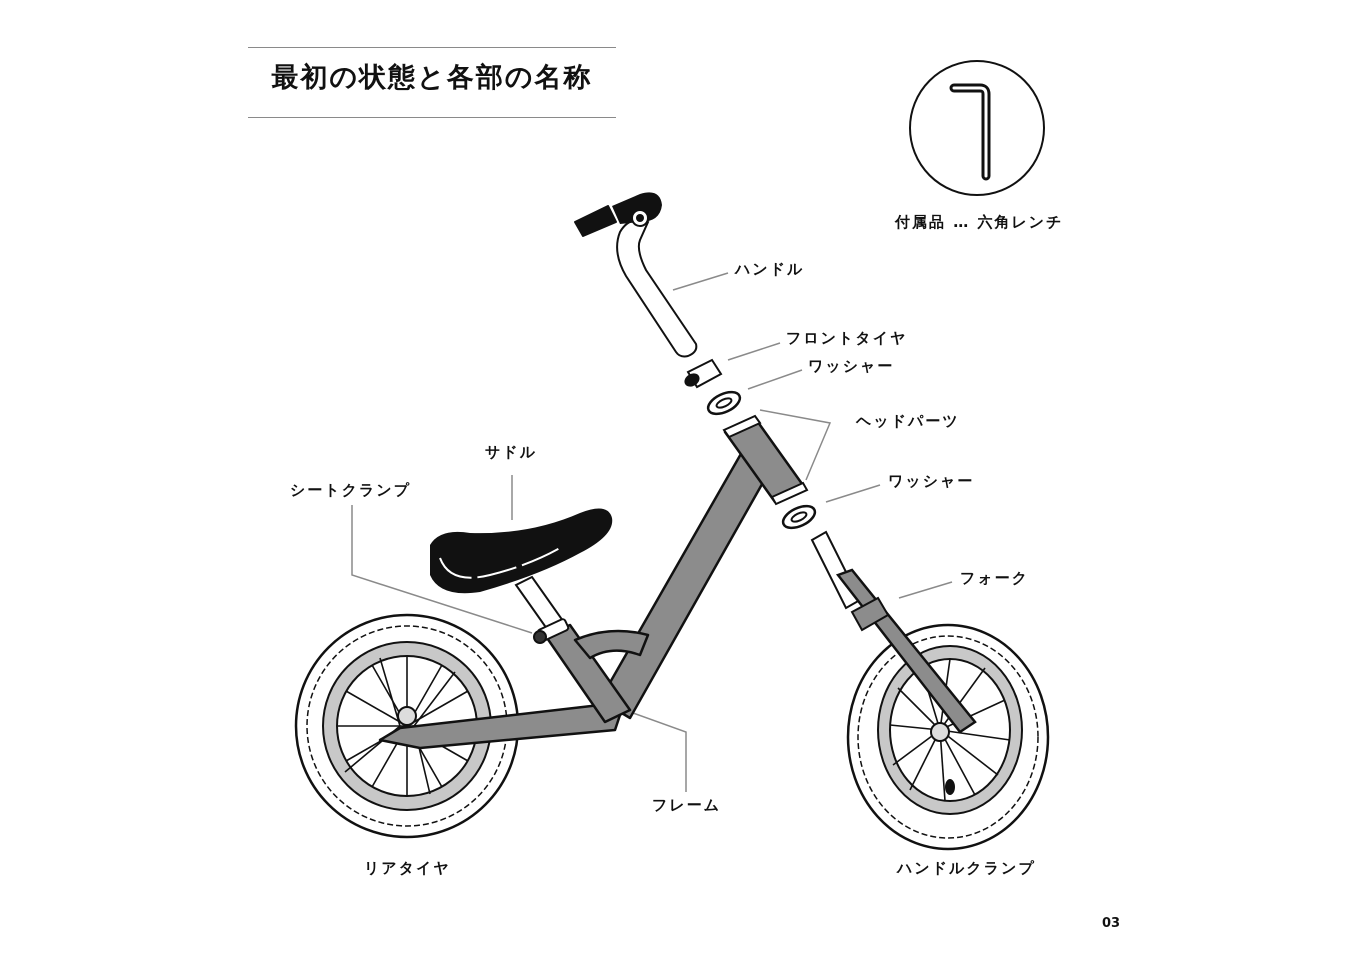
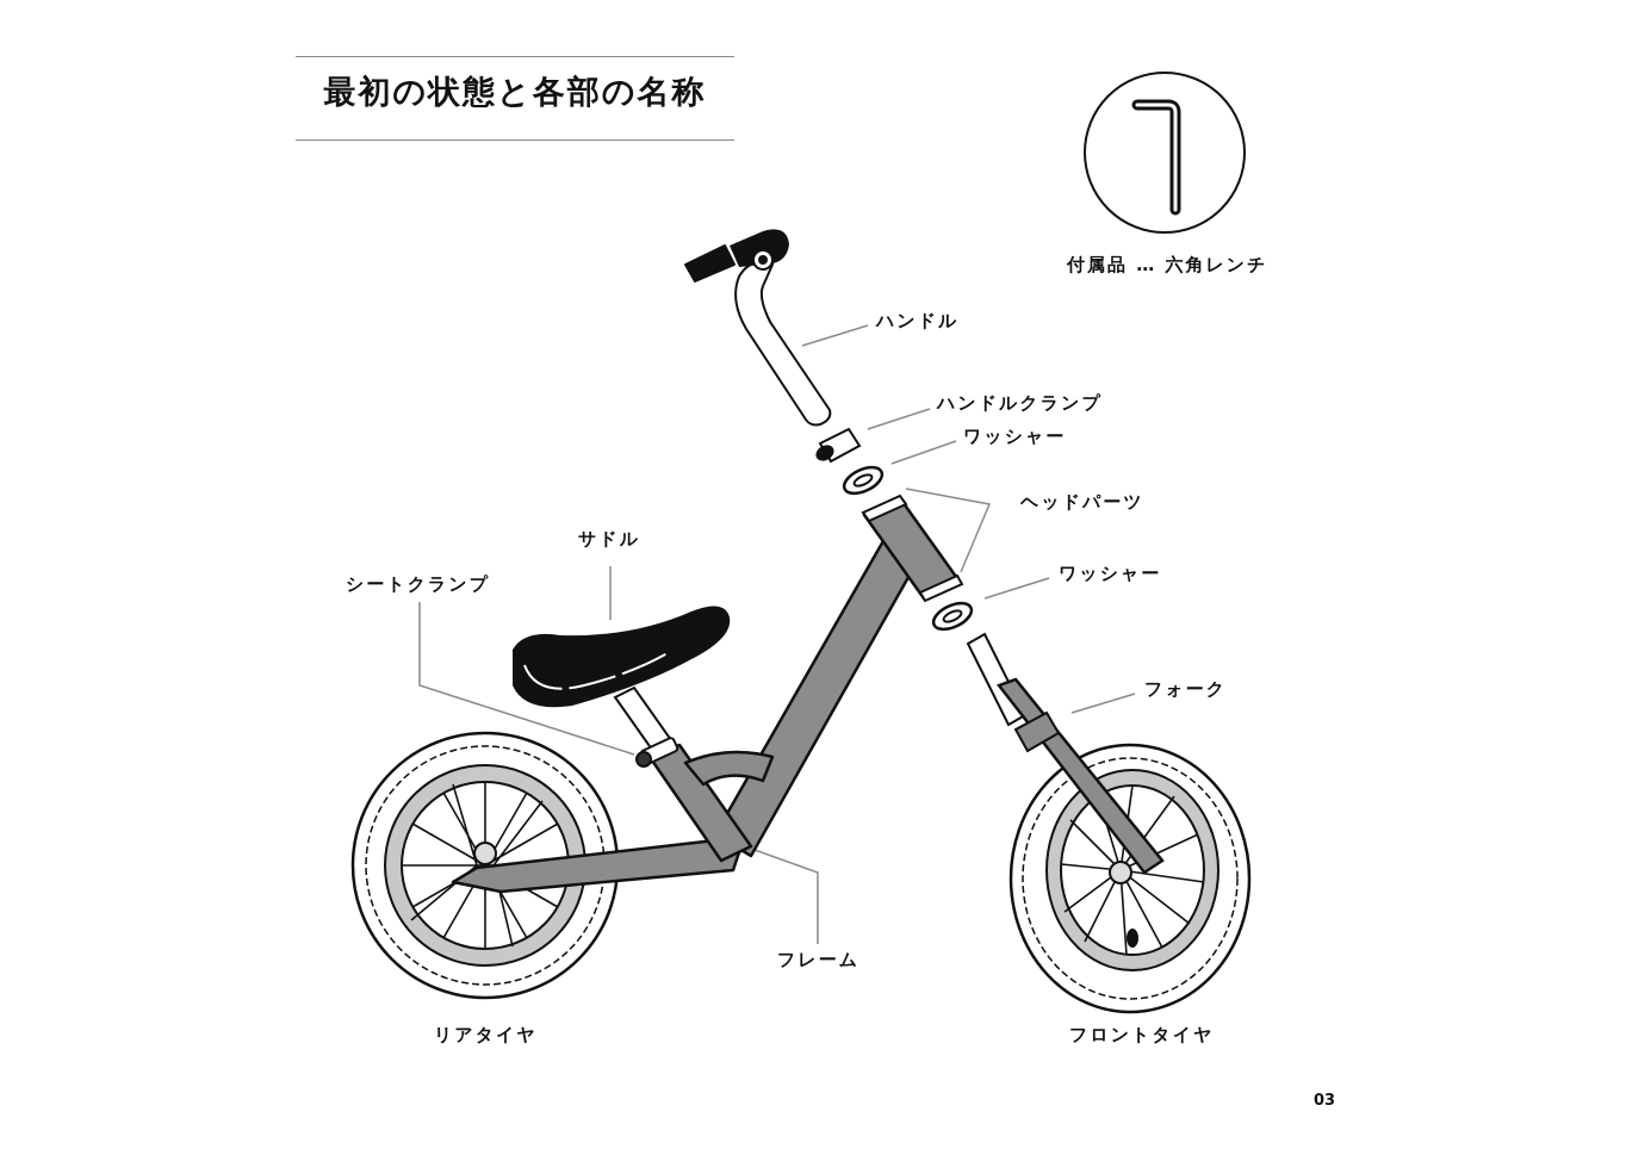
  最初の状態と各部の名称
  付属品 … 六角レンチ
  ハンドル
- フロントタイヤ
+ ハンドルクランプ
  ワッシャー
  ヘッドパーツ
  ワッシャー
  フォーク
  サドル
  シートクランプ
  フレーム
  リアタイヤ
- ハンドルクランプ
+ フロントタイヤ
  03
